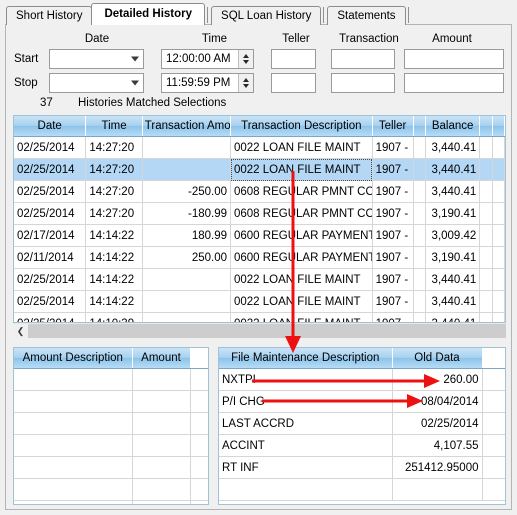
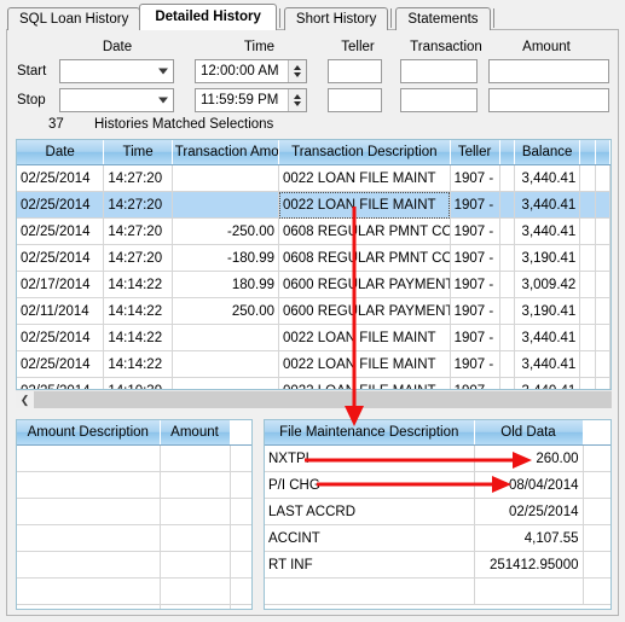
- Short History
+ SQL Loan History
  Detailed History
- SQL Loan History
+ Short History
  Statements
  Date
  Time
  Teller
  Transaction
  Amount
  Start
  12:00:00 AM
  Stop
  11:59:59 PM
  37
  Histories Matched Selections
  Date	Time	Transaction Amo	Transaction Description	Teller		Balance
  02/25/2014	14:27:20		0022 LOAN FILE MAINT	1907 -		3,440.41
  02/25/2014	14:27:20		0022 LOAN FILE MAINT	1907 -		3,440.41
  02/25/2014	14:27:20	-250.00	0608 REGLAR PMNT CO	1907 -		3,440.41
  02/25/2014	14:27:20	-180.99	0608 REGLAR PMNT CO	1907 -		3,190.41
  02/17/2014	14:14:22	180.99	0600 REGLAR PAYMENT	1907 -		3,009.42
  02/11/2014	14:14:22	250.00	0600 REGLAR PAYMENT	1907 -		3,190.41
  02/25/2014	14:14:22		0022 LOAN FILE MAINT	1907 -		3,440.41
  02/25/2014	14:14:22		0022 LOAN FILE MAINT	1907 -		3,440.41
  ❮
  Amount Description	Amount
  File Maintenance Description	Old Data
  NXTP	260.00
  P/I CHG	08/04/2014
  LAST ACCRD	02/25/2014
  ACCINT	4,107.55
  RT INF	251412.95000
